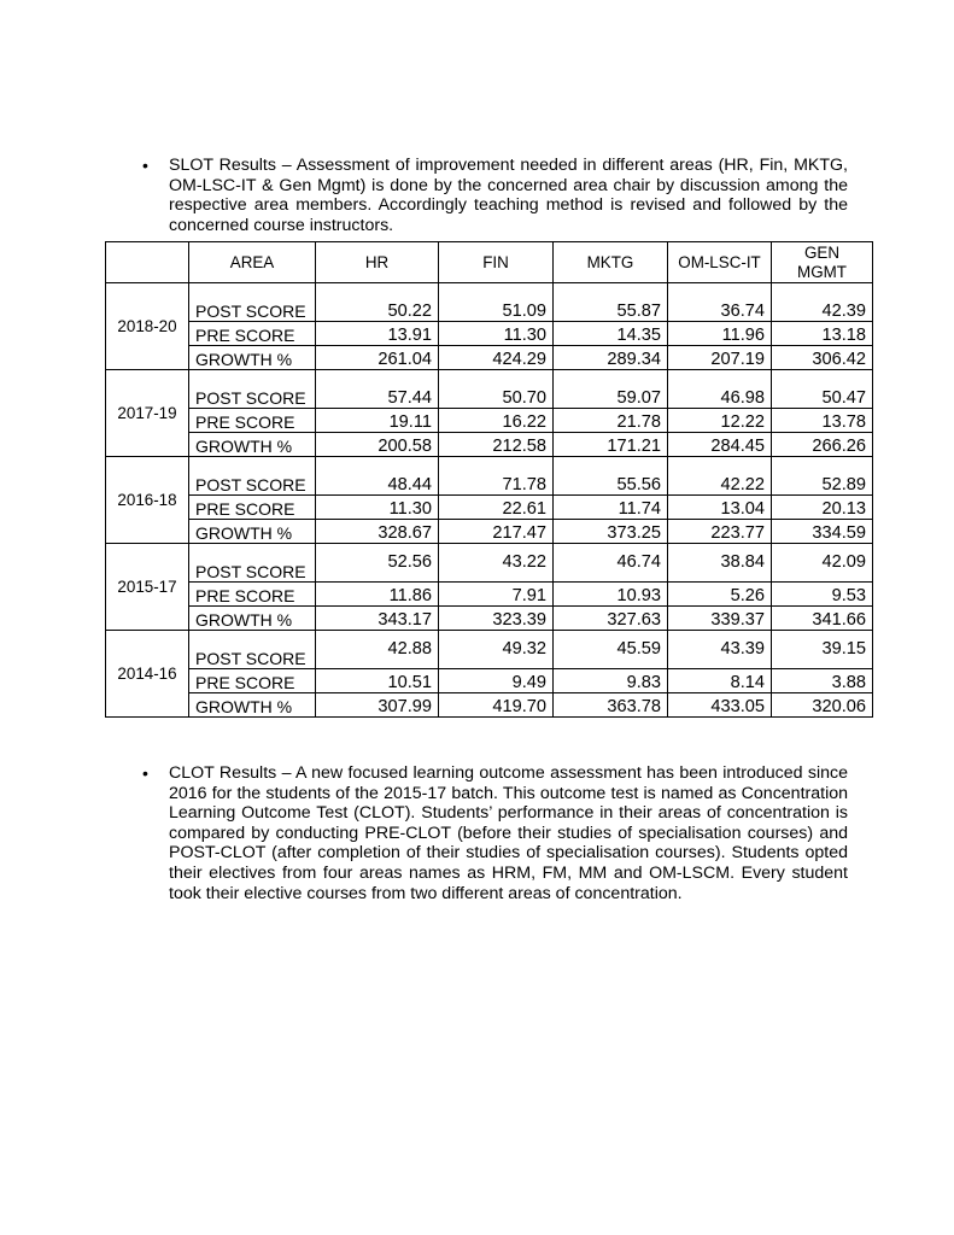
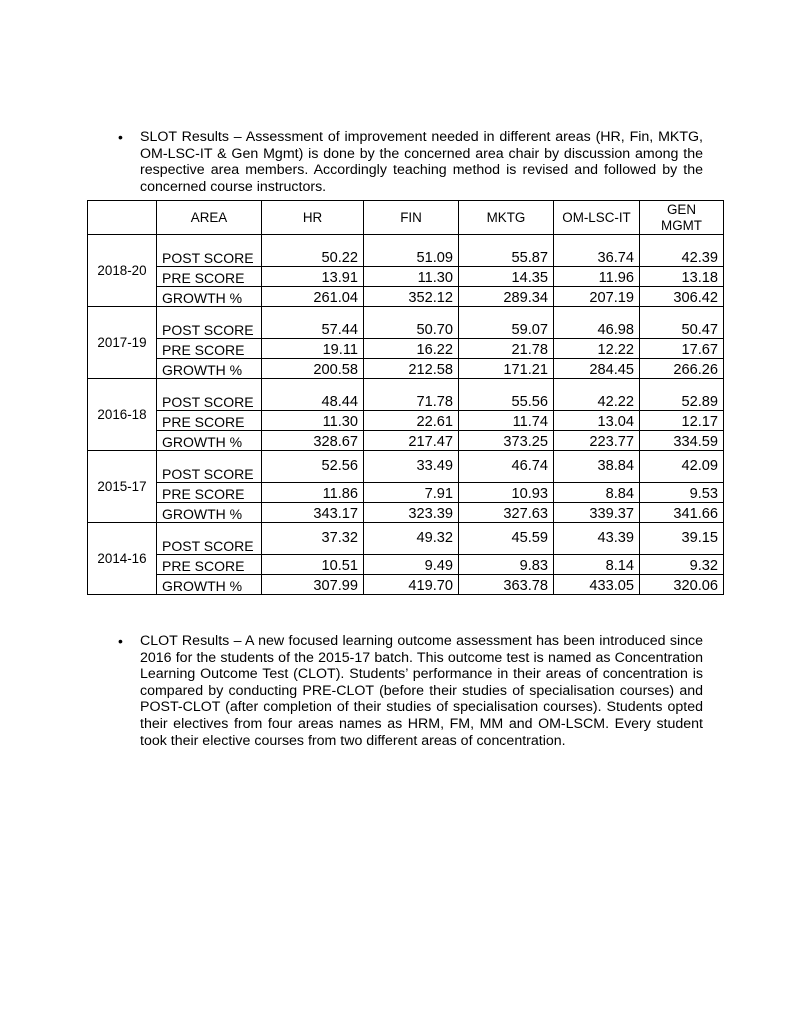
  •
  SLOT Results – Assessment of improvement needed in different areas (HR, Fin, MKTG, OM-LSC-IT & Gen Mgmt) is done by the concerned area chair by discussion among the respective area members. Accordingly teaching method is revised and followed by the concerned course instructors.
  	AREA	HR	FIN	MKTG	OM-LSC-IT	GEN MGMT
  2018-20	POST SCORE	50.22	51.09	55.87	36.74	42.39
  PRE SCORE	13.91	11.30	14.35	11.96	13.18
- GROWTH %	261.04	424.29	289.34	207.19	306.42
+ GROWTH %	261.04	352.12	289.34	207.19	306.42
  2017-19	POST SCORE	57.44	50.70	59.07	46.98	50.47
- PRE SCORE	19.11	16.22	21.78	12.22	13.78
+ PRE SCORE	19.11	16.22	21.78	12.22	17.67
  GROWTH %	200.58	212.58	171.21	284.45	266.26
  2016-18	POST SCORE	48.44	71.78	55.56	42.22	52.89
- PRE SCORE	11.30	22.61	11.74	13.04	20.13
+ PRE SCORE	11.30	22.61	11.74	13.04	12.17
  GROWTH %	328.67	217.47	373.25	223.77	334.59
- 2015-17	POST SCORE	52.56	43.22	46.74	38.84	42.09
+ 2015-17	POST SCORE	52.56	33.49	46.74	38.84	42.09
- PRE SCORE	11.86	7.91	10.93	5.26	9.53
+ PRE SCORE	11.86	7.91	10.93	8.84	9.53
  GROWTH %	343.17	323.39	327.63	339.37	341.66
- 2014-16	POST SCORE	42.88	49.32	45.59	43.39	39.15
+ 2014-16	POST SCORE	37.32	49.32	45.59	43.39	39.15
- PRE SCORE	10.51	9.49	9.83	8.14	3.88
+ PRE SCORE	10.51	9.49	9.83	8.14	9.32
  GROWTH %	307.99	419.70	363.78	433.05	320.06
  •
  CLOT Results – A new focused learning outcome assessment has been introduced since 2016 for the students of the 2015-17 batch. This outcome test is named as Concentration Learning Outcome Test (CLOT). Students’ performance in their areas of concentration is compared by conducting PRE-CLOT (before their studies of specialisation courses) and POST-CLOT (after completion of their studies of specialisation courses). Students opted their electives from four areas names as HRM, FM, MM and OM-LSCM. Every student took their elective courses from two different areas of concentration.
